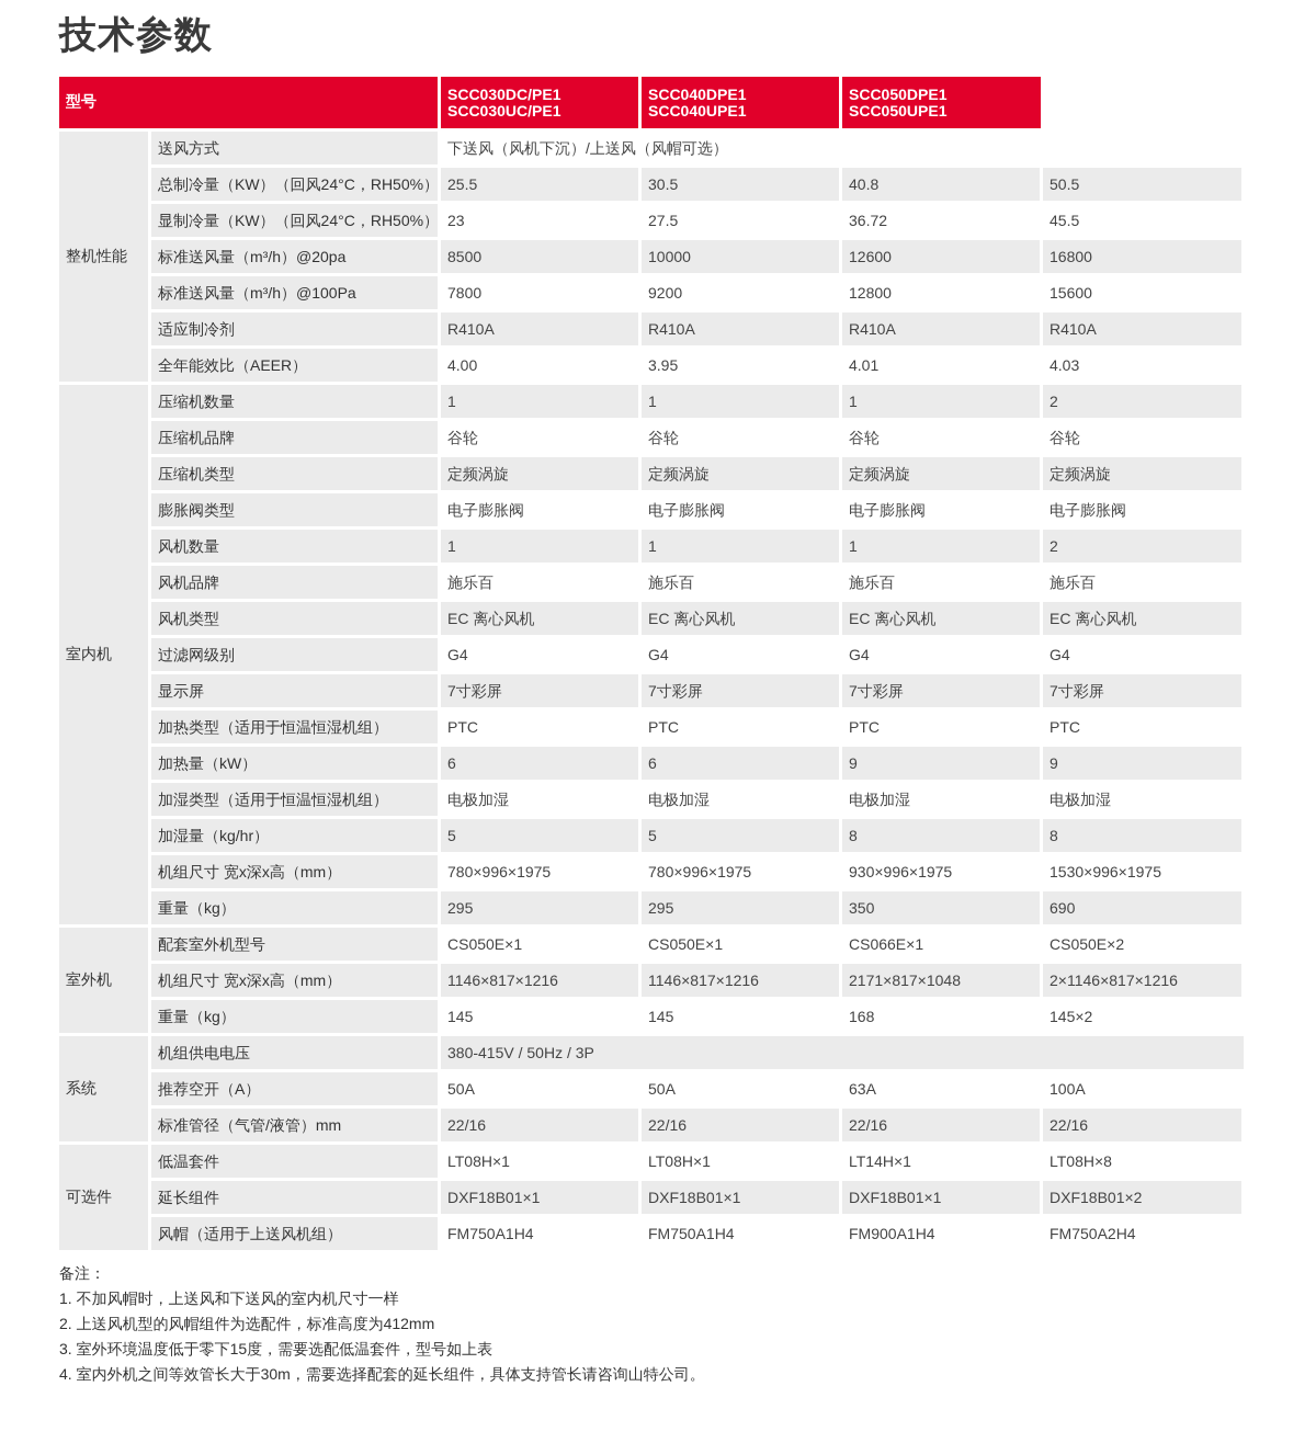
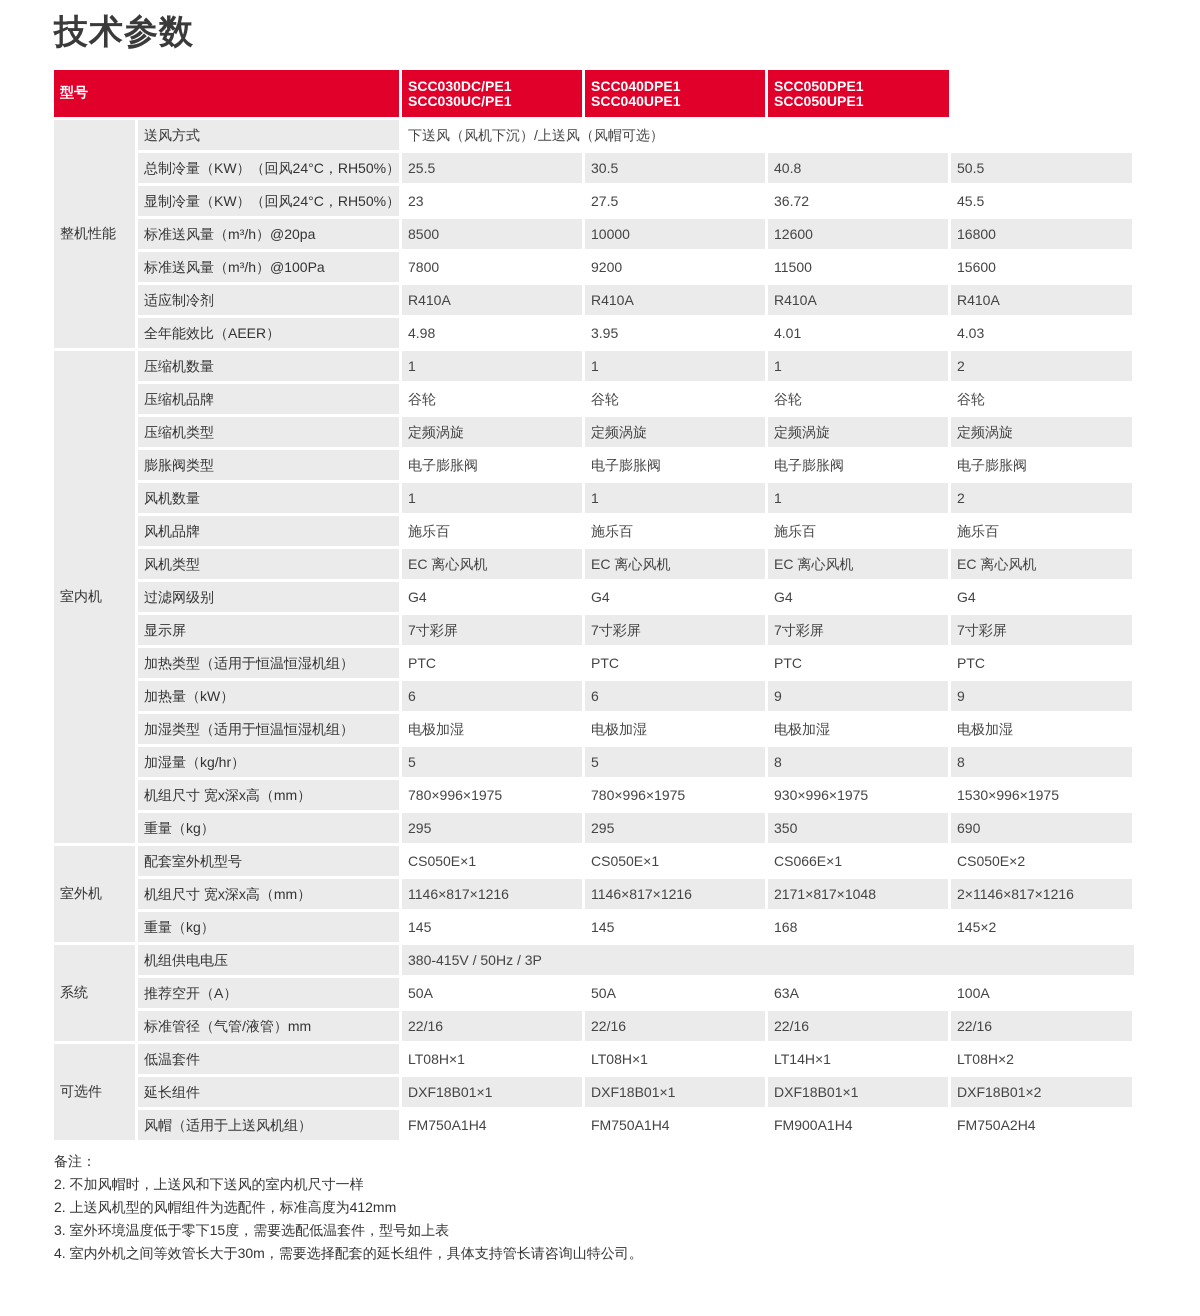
  技术参数
  型号
  SCC030DC/PE1
  SCC030UC/PE1
  SCC040DPE1
  SCC040UPE1
  SCC050DPE1
  SCC050UPE1
  整机性能
  送风方式
  下送风（风机下沉）/上送风（风帽可选）
  总制冷量（KW）（回风24°C，RH50%）
  25.5
  30.5
  40.8
  50.5
  显制冷量（KW）（回风24°C，RH50%）
  23
  27.5
  36.72
  45.5
  标准送风量（m³/h）@20pa
  8500
  10000
  12600
  16800
  标准送风量（m³/h）@100Pa
  7800
  9200
- 12800
+ 11500
  15600
  适应制冷剂
  R410A
  R410A
  R410A
  R410A
  全年能效比（AEER）
- 4.00
+ 4.98
  3.95
  4.01
  4.03
  室内机
  压缩机数量
  1
  1
  1
  2
  压缩机品牌
  谷轮
  谷轮
  谷轮
  谷轮
  压缩机类型
  定频涡旋
  定频涡旋
  定频涡旋
  定频涡旋
  膨胀阀类型
  电子膨胀阀
  电子膨胀阀
  电子膨胀阀
  电子膨胀阀
  风机数量
  1
  1
  1
  2
  风机品牌
  施乐百
  施乐百
  施乐百
  施乐百
  风机类型
  EC 离心风机
  EC 离心风机
  EC 离心风机
  EC 离心风机
  过滤网级别
  G4
  G4
  G4
  G4
  显示屏
  7寸彩屏
  7寸彩屏
  7寸彩屏
  7寸彩屏
  加热类型（适用于恒温恒湿机组）
  PTC
  PTC
  PTC
  PTC
  加热量（kW）
  6
  6
  9
  9
  加湿类型（适用于恒温恒湿机组）
  电极加湿
  电极加湿
  电极加湿
  电极加湿
  加湿量（kg/hr）
  5
  5
  8
  8
  机组尺寸 宽x深x高（mm）
  780×996×1975
  780×996×1975
  930×996×1975
  1530×996×1975
  重量（kg）
  295
  295
  350
  690
  室外机
  配套室外机型号
  CS050E×1
  CS050E×1
  CS066E×1
  CS050E×2
  机组尺寸 宽x深x高（mm）
  1146×817×1216
  1146×817×1216
  2171×817×1048
  2×1146×817×1216
  重量（kg）
  145
  145
  168
  145×2
  系统
  机组供电电压
  380-415V / 50Hz / 3P
  推荐空开（A）
  50A
  50A
  63A
  100A
  标准管径（气管/液管）mm
  22/16
  22/16
  22/16
  22/16
  可选件
  低温套件
  LT08H×1
  LT08H×1
  LT14H×1
- LT08H×8
+ LT08H×2
  延长组件
  DXF18B01×1
  DXF18B01×1
  DXF18B01×1
  DXF18B01×2
  风帽（适用于上送风机组）
  FM750A1H4
  FM750A1H4
  FM900A1H4
  FM750A2H4
  备注：
- 1. 不加风帽时，上送风和下送风的室内机尺寸一样
+ 2. 不加风帽时，上送风和下送风的室内机尺寸一样
  2. 上送风机型的风帽组件为选配件，标准高度为412mm
  3. 室外环境温度低于零下15度，需要选配低温套件，型号如上表
  4. 室内外机之间等效管长大于30m，需要选择配套的延长组件，具体支持管长请咨询山特公司。
